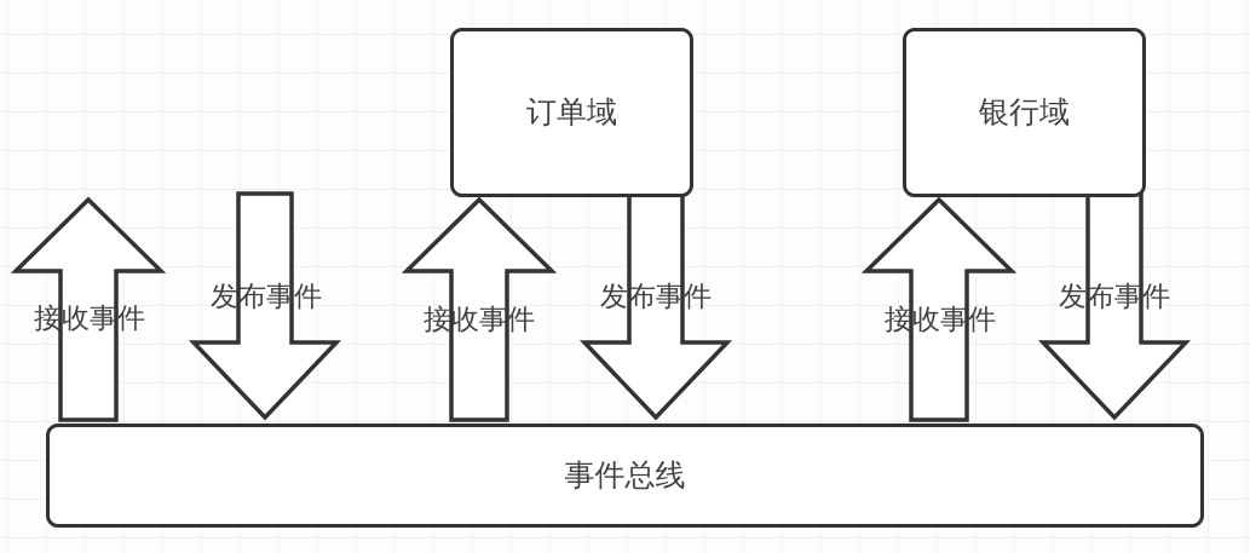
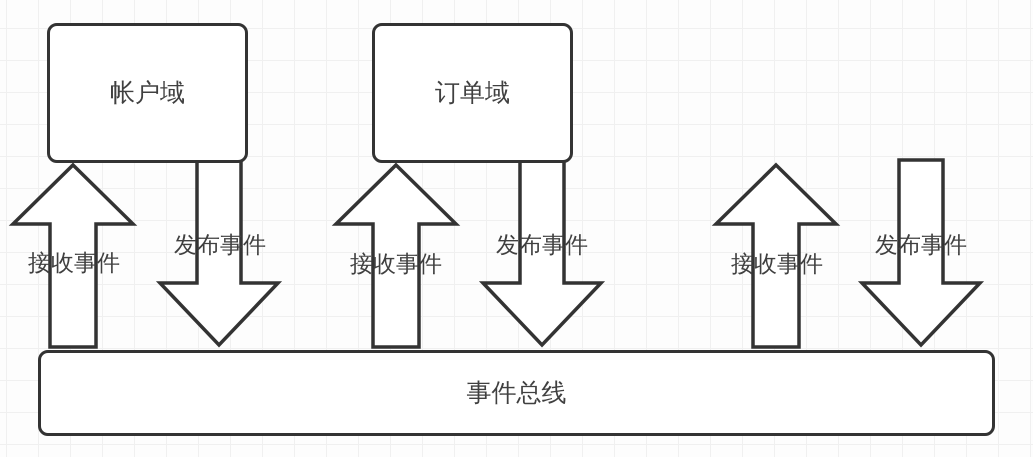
+ 帐户域
  订单域
- 银行域
  接收事件
  发布事件
  接收事件
  发布事件
  接收事件
  发布事件
  事件总线
